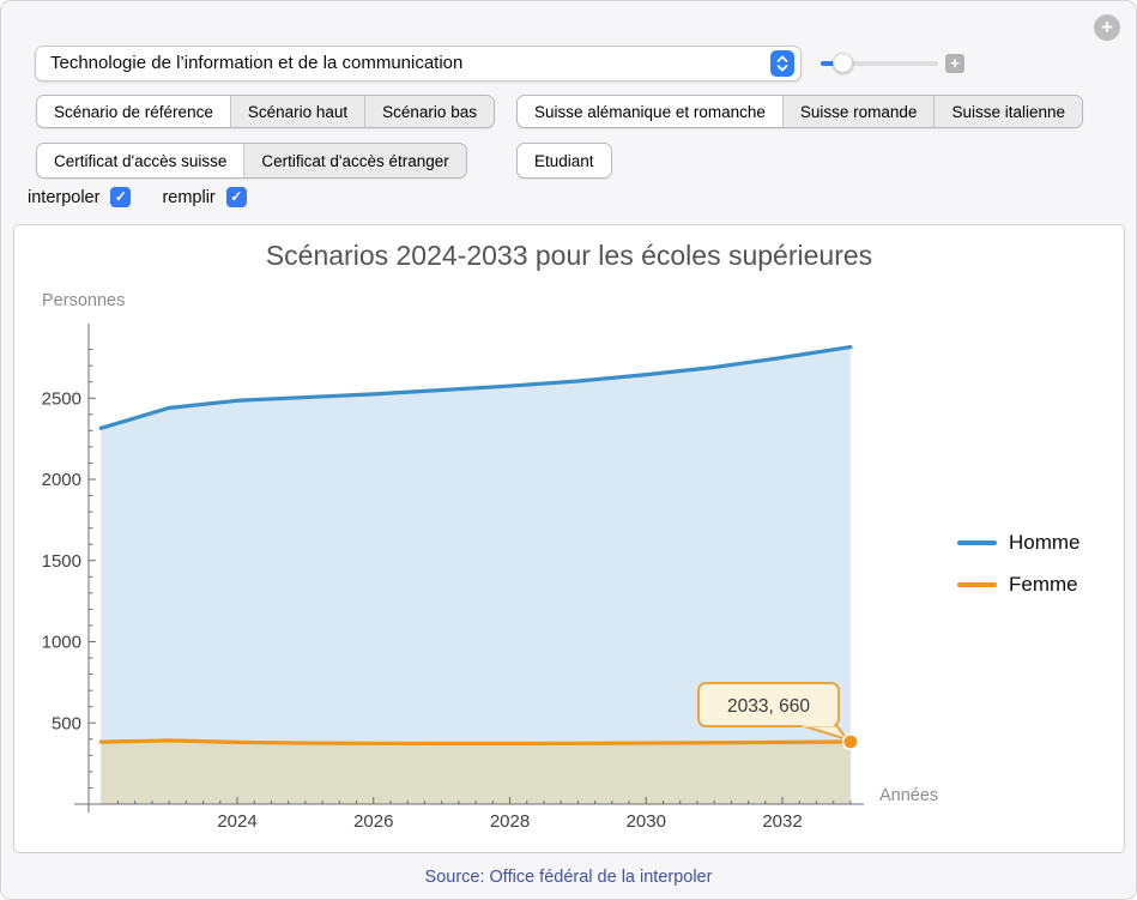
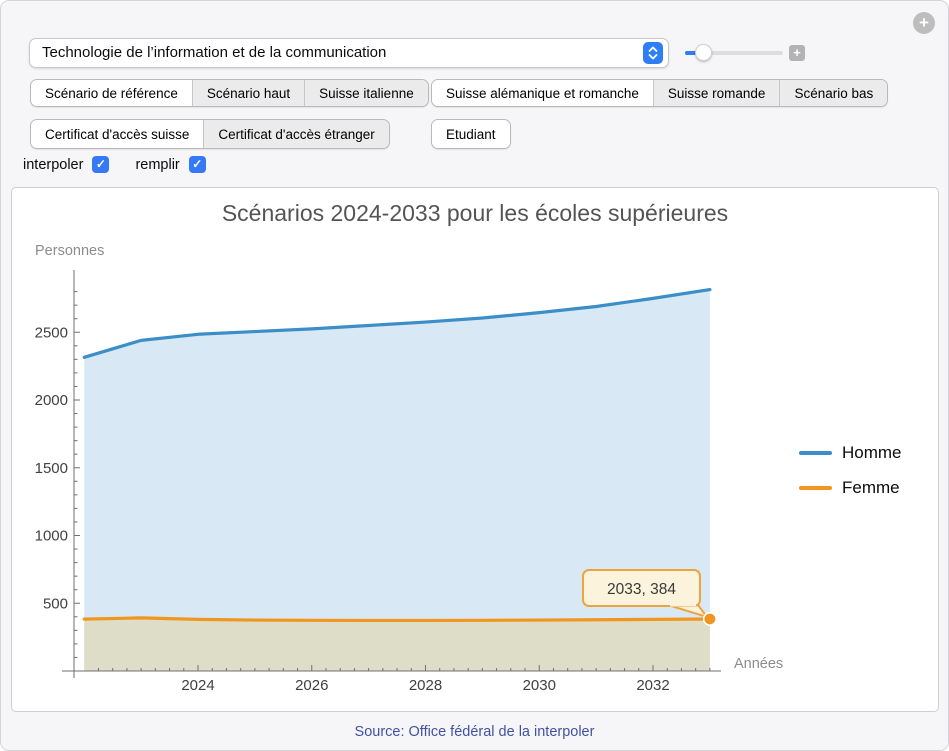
  +
  Technologie de l’information et de la communication
  +
  Scénario de référence
  Scénario haut
- Scénario bas
+ Suisse italienne
  Suisse alémanique et romanche
  Suisse romande
- Suisse italienne
+ Scénario bas
  Certificat d'accès suisse
  Certificat d'accès étranger
  Etudiant
  interpoler
  ✓
  remplir
  ✓
  500
  1000
  1500
  2000
  2500
  2024
  2026
  2028
  2030
  2032
- 2033, 660
+ 2033, 384
  Scénarios 2024-2033 pour les écoles supérieures
  Personnes
  Années
  Homme
  Femme
  Source: Office fédéral de la interpoler
